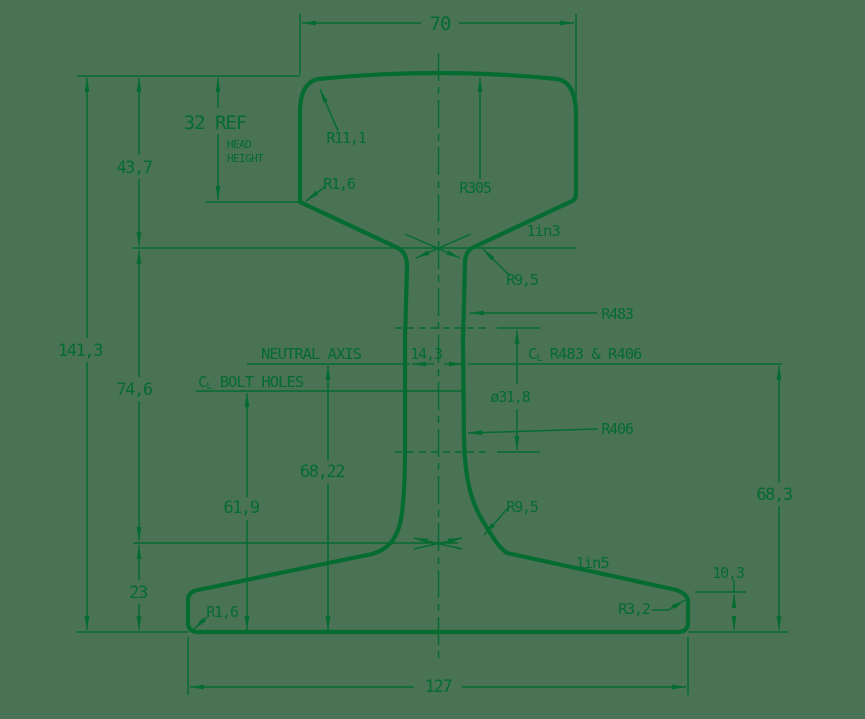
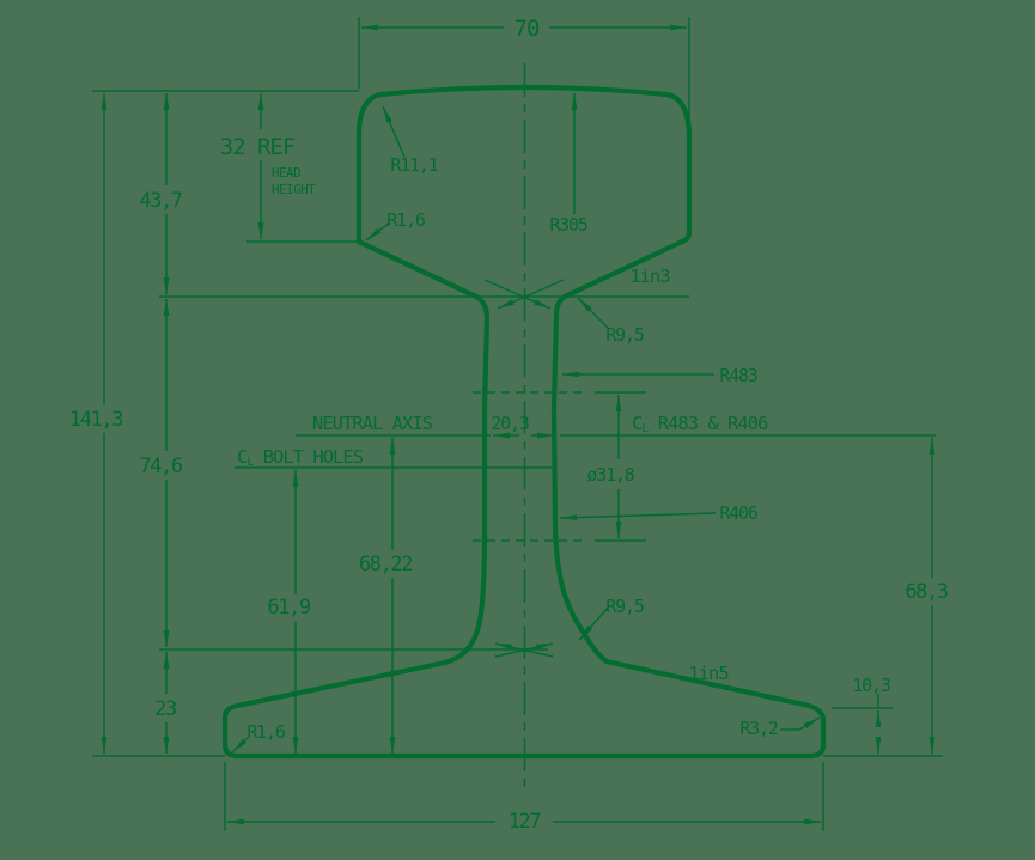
  70
  32 REF
  HEAD
  HEIGHT
  43,7
  141,3
  74,6
  23
  61,9
  68,22
  68,3
  10,3
  127
- 14,3
+ 20,3
  ø31,8
  R11,1
  R1,6
  R305
  1in3
  R9,5
  R483
  R406
  R9,5
  1in5
  R3,2
  R1,6
  NEUTRAL AXIS
  CL BOLT HOLES
  CL R483 & R406
